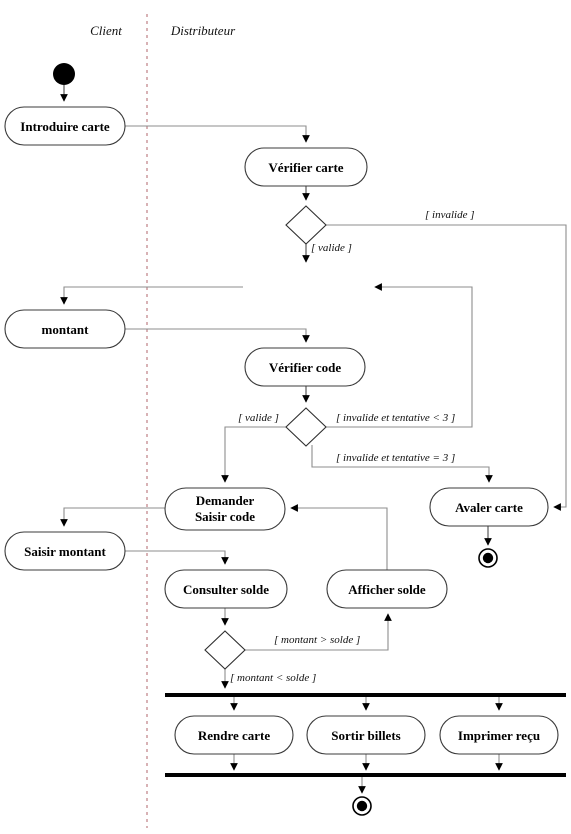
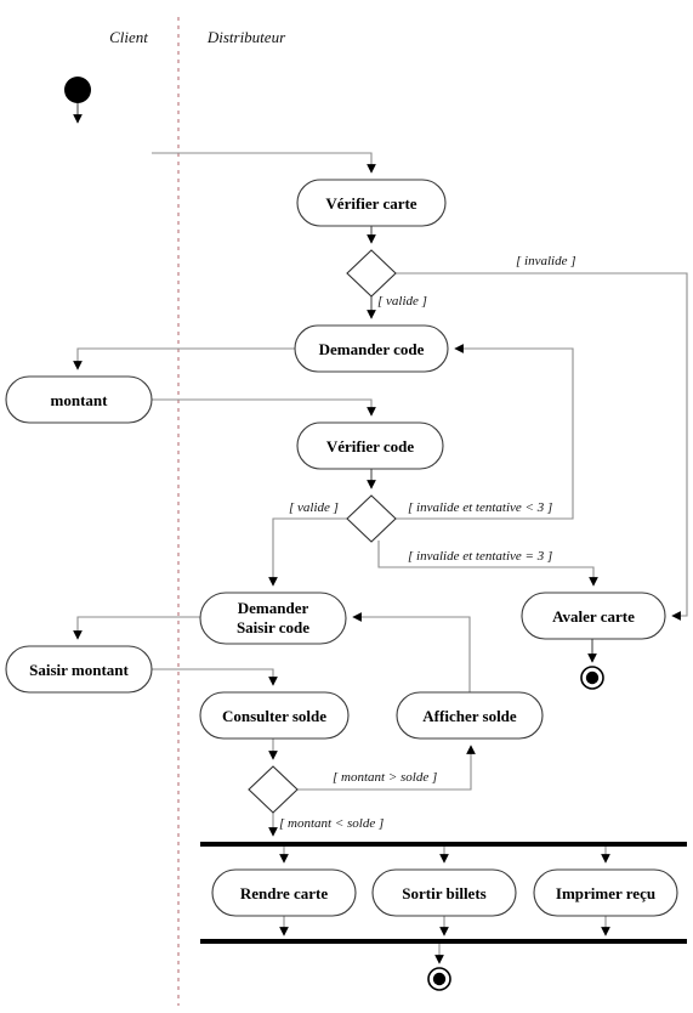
  Client
  Distributeur
- Introduire carte
  Vérifier carte
+ Demander code
  montant
  Vérifier code
  Demander
  Saisir code
  Avaler carte
  Saisir montant
  Consulter solde
  Afficher solde
  Rendre carte
  Sortir billets
  Imprimer reçu
  [ invalide ]
  [ valide ]
  [ valide ]
  [ invalide et tentative < 3 ]
  [ invalide et tentative = 3 ]
  [ montant > solde ]
  [ montant < solde ]
